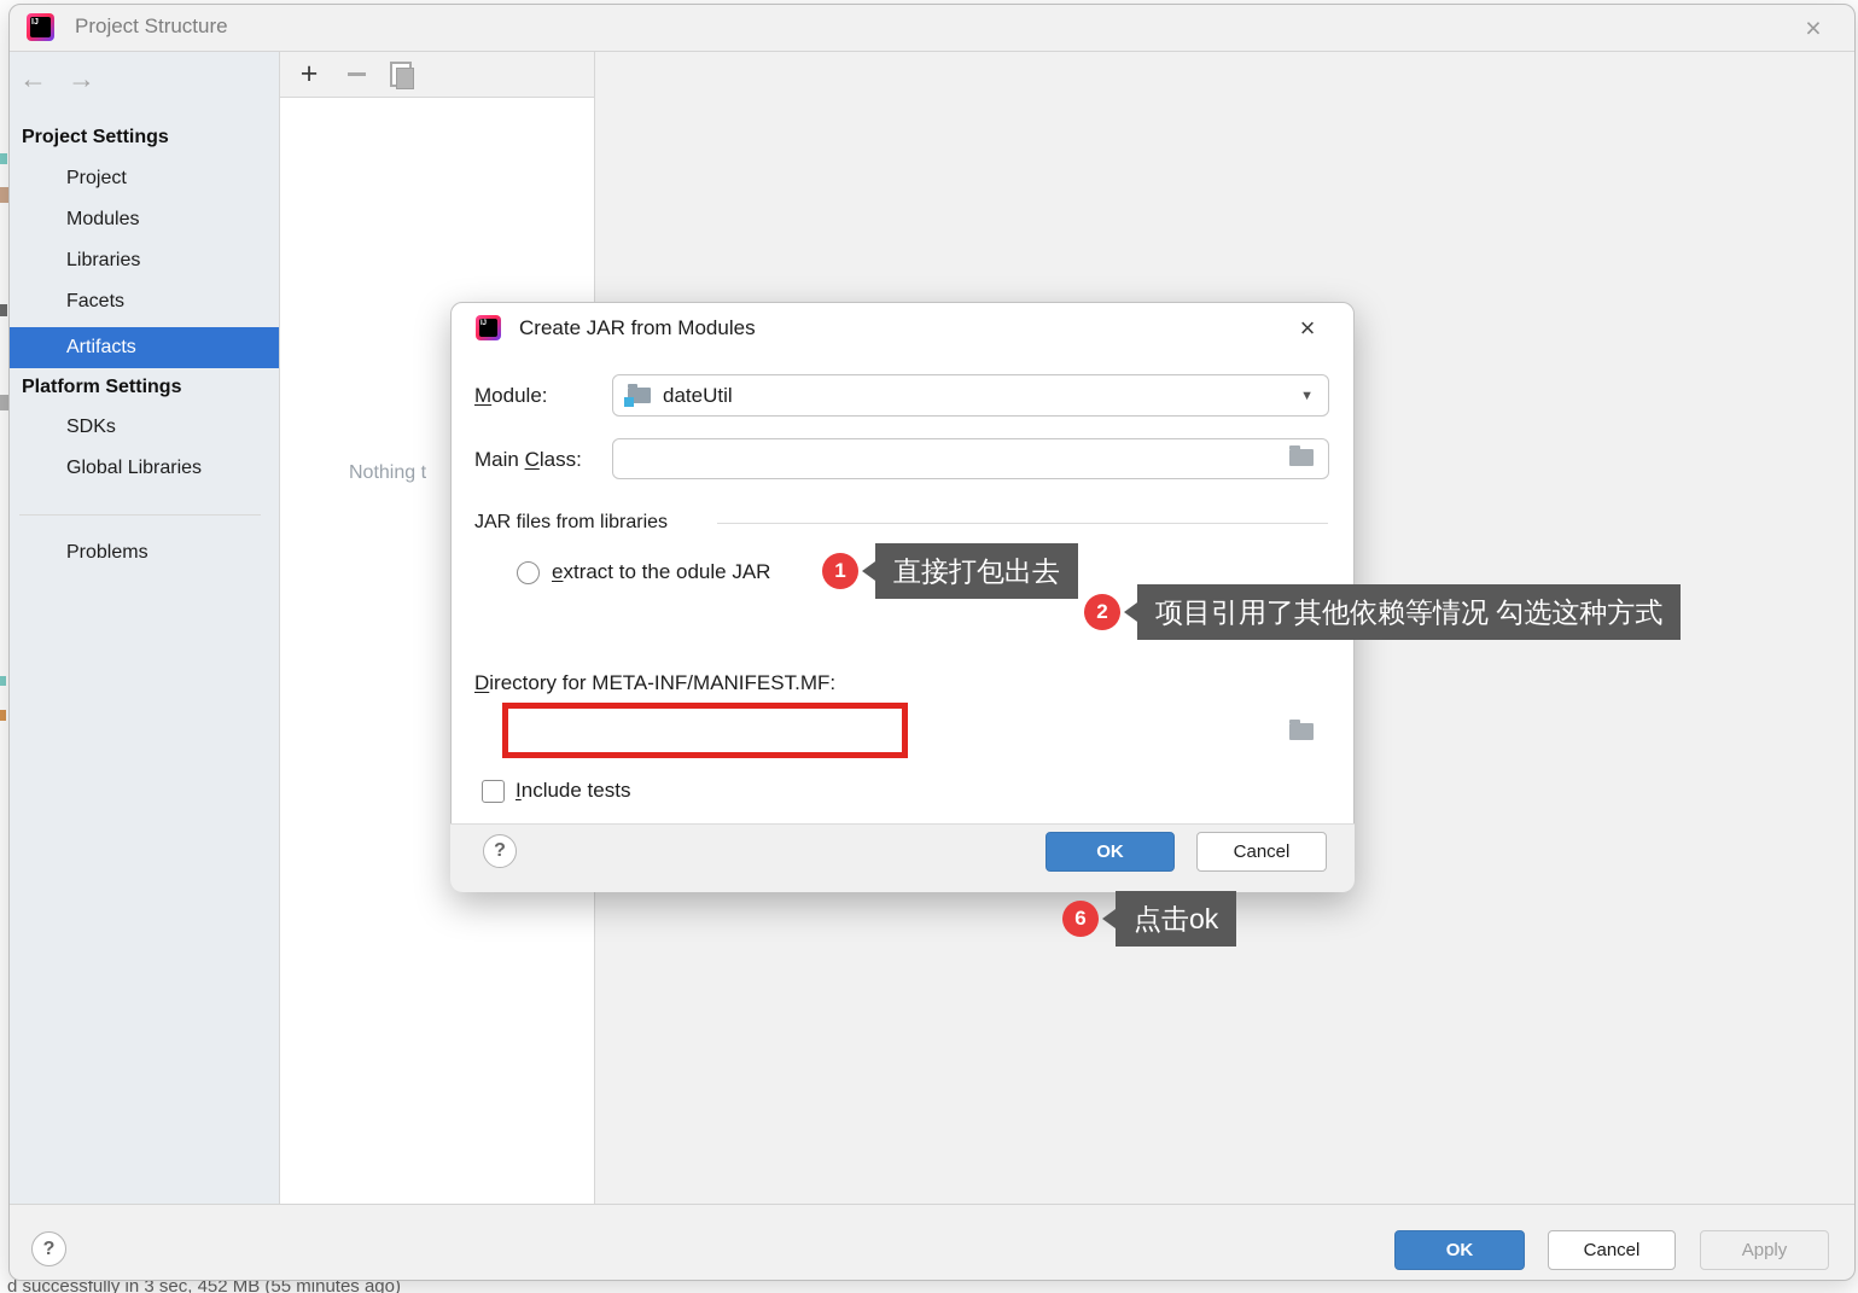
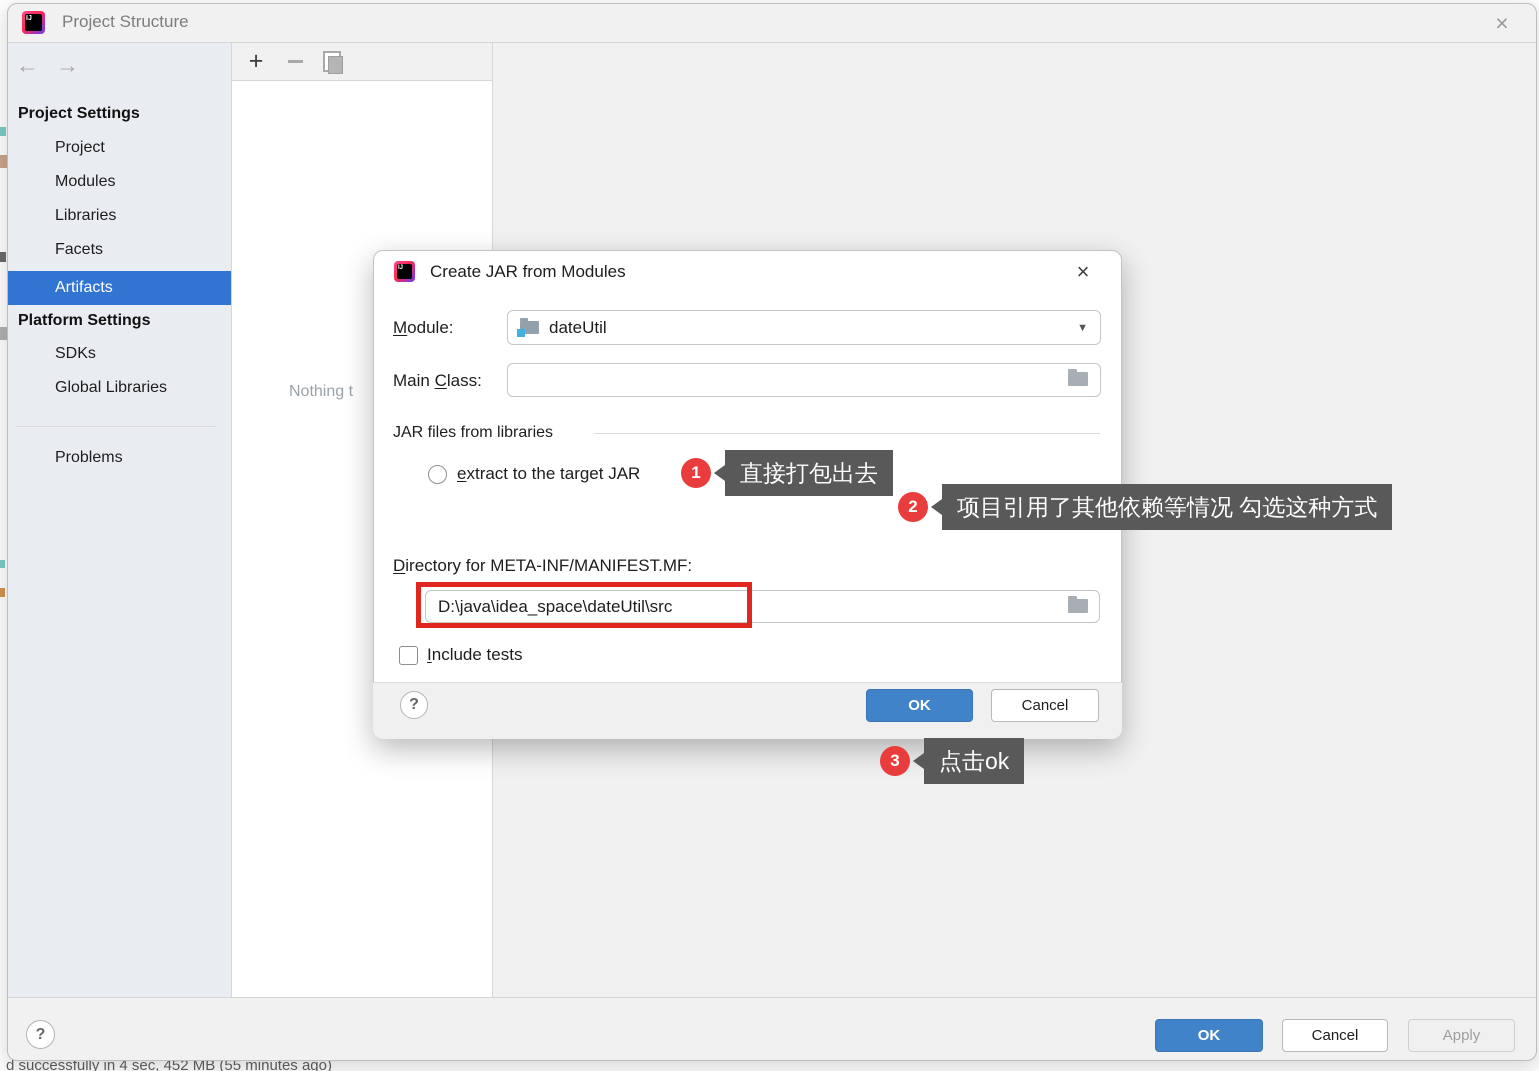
- d successfully in 3 sec, 452 MB (55 minutes ago)
+ d successfully in 4 sec, 452 MB (55 minutes ago)
  Project Structure
  ×
  ←
  →
  Project Settings
  Project
  Modules
  Libraries
  Facets
  Artifacts
  Platform Settings
  SDKs
  Global Libraries
  Problems
  +
  Nothing t
  ?
  OK
  Cancel
  Apply
  Create JAR from Modules
  ×
  Module:
  dateUtil
  ▼
  Main Class:
  JAR files from libraries
- extract to the odule JAR
+ extract to the target JAR
  Directory for META-INF/MANIFEST.MF:
+ D:\java\idea_space\dateUtil\src
  Include tests
  ?
  OK
  Cancel
  1
  直接打包出去
  2
  项目引用了其他依赖等情况 勾选这种方式
- 6
+ 3
  点击ok
